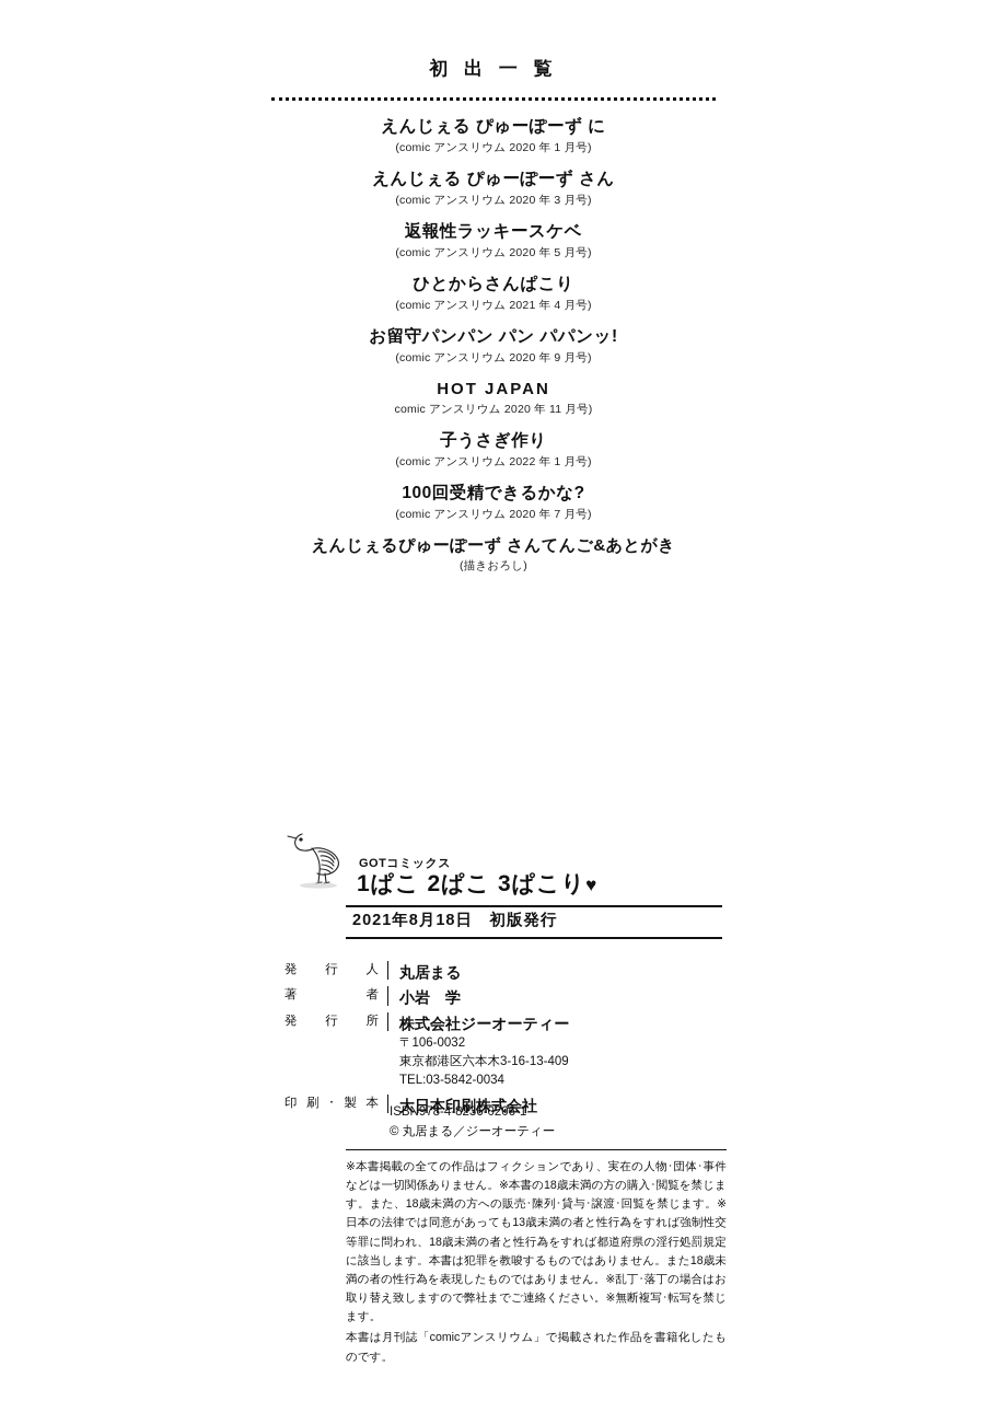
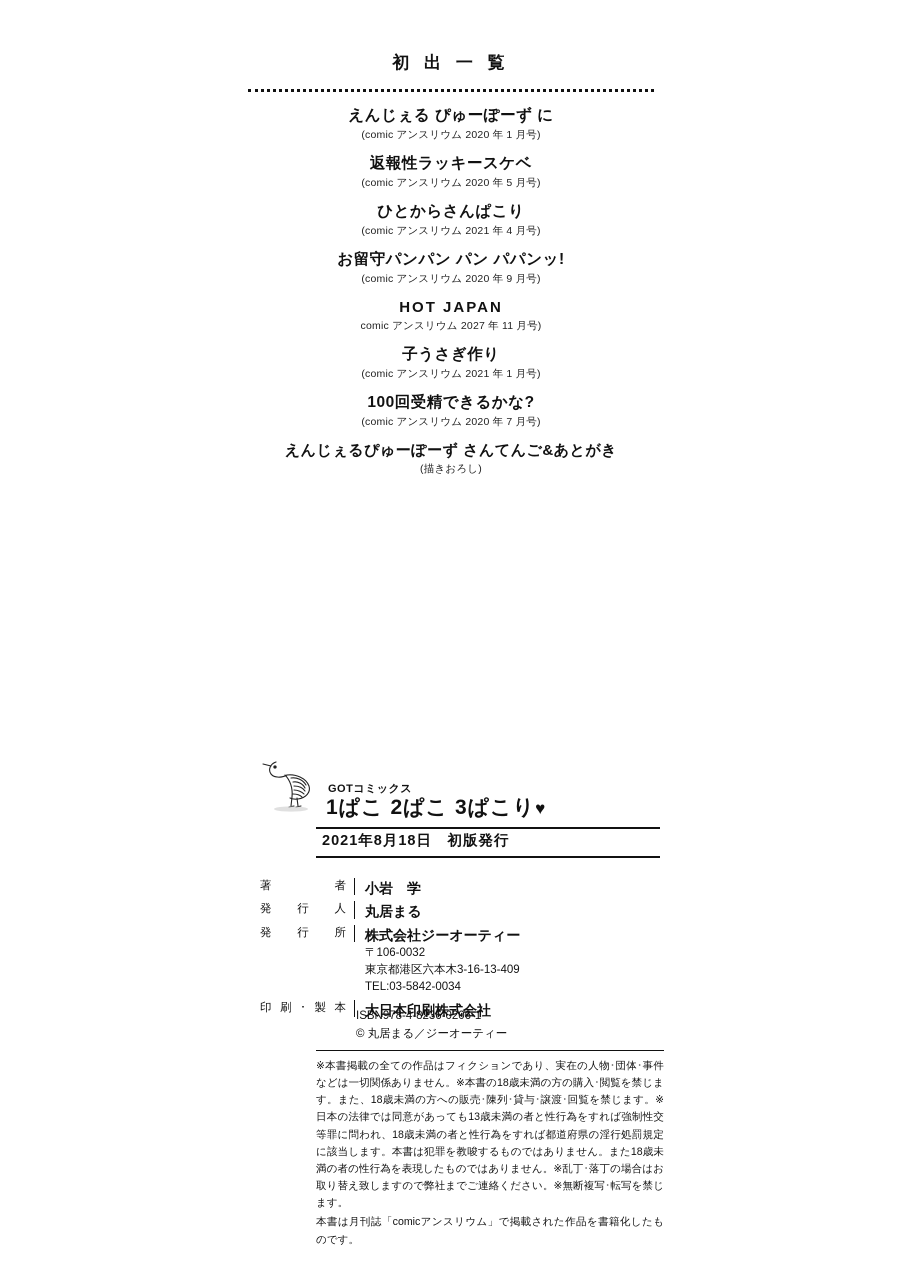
  初 出 一 覧
  えんじぇる ぴゅーぽーず に
  (comic アンスリウム 2020 年 1 月号)
- えんじぇる ぴゅーぽーず さん
- (comic アンスリウム 2020 年 3 月号)
  返報性ラッキースケベ
  (comic アンスリウム 2020 年 5 月号)
  ひとからさんぱこり
  (comic アンスリウム 2021 年 4 月号)
  お留守パンパン パン パパンッ!
  (comic アンスリウム 2020 年 9 月号)
  HOT JAPAN
- comic アンスリウム 2020 年 11 月号)
+ comic アンスリウム 2027 年 11 月号)
  子うさぎ作り
- (comic アンスリウム 2022 年 1 月号)
+ (comic アンスリウム 2021 年 1 月号)
  100回受精できるかな?
  (comic アンスリウム 2020 年 7 月号)
  えんじぇるぴゅーぽーず さんてんご&あとがき
  (描きおろし)
  GOTコミックス
  1ぱこ 2ぱこ 3ぱこり♥
  2021年8月18日 初版発行
- 発行人
+ 著 者
- 丸居まる
+ 小岩 学
- 著 者
+ 発行人
- 小岩 学
+ 丸居まる
  発行所
  株式会社ジーオーティー
  〒106-0032
  東京都港区六本木3-16-13-409
  TEL:03-5842-0034
  印刷･製本
  大日本印刷株式会社
  ISBN978-4-8236-0206-1
  © 丸居まる／ジーオーティー
  ※本書掲載の全ての作品はフィクションであり、実在の人物･団体･事件などは一切関係ありません。※本書の18歳未満の方の購入･閲覧を禁じます。また、18歳未満の方への販売･陳列･貸与･譲渡･回覧を禁じます。※日本の法律では同意があっても13歳未満の者と性行為をすれば強制性交等罪に問われ、18歳未満の者と性行為をすれば都道府県の淫行処罰規定に該当します。本書は犯罪を教唆するものではありません。また18歳未満の者の性行為を表現したものではありません。※乱丁･落丁の場合はお取り替え致しますので弊社までご連絡ください。※無断複写･転写を禁じます。
  本書は月刊誌「comicアンスリウム」で掲載された作品を書籍化したものです。
